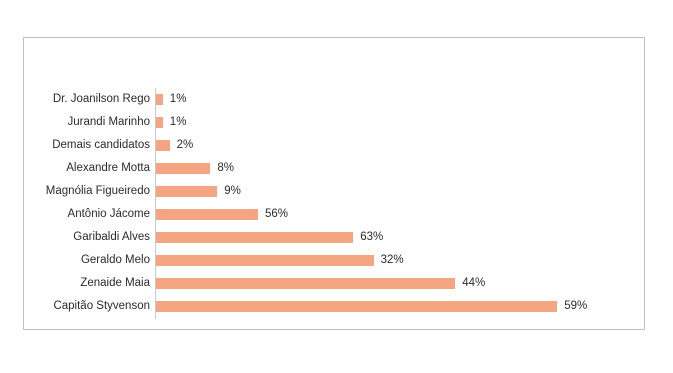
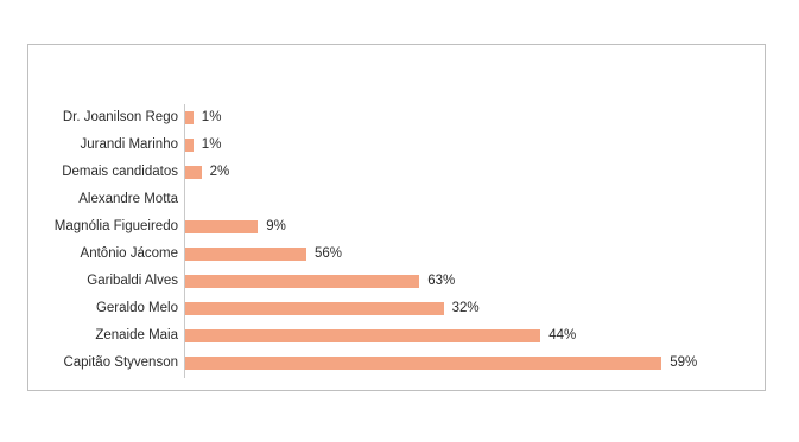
  Dr. Joanilson Rego
  1%
  Jurandi Marinho
  1%
  Demais candidatos
  2%
  Alexandre Motta
- 8%
  Magnólia Figueiredo
  9%
  Antônio Jácome
  56%
  Garibaldi Alves
  63%
  Geraldo Melo
  32%
  Zenaide Maia
  44%
  Capitão Styvenson
  59%
